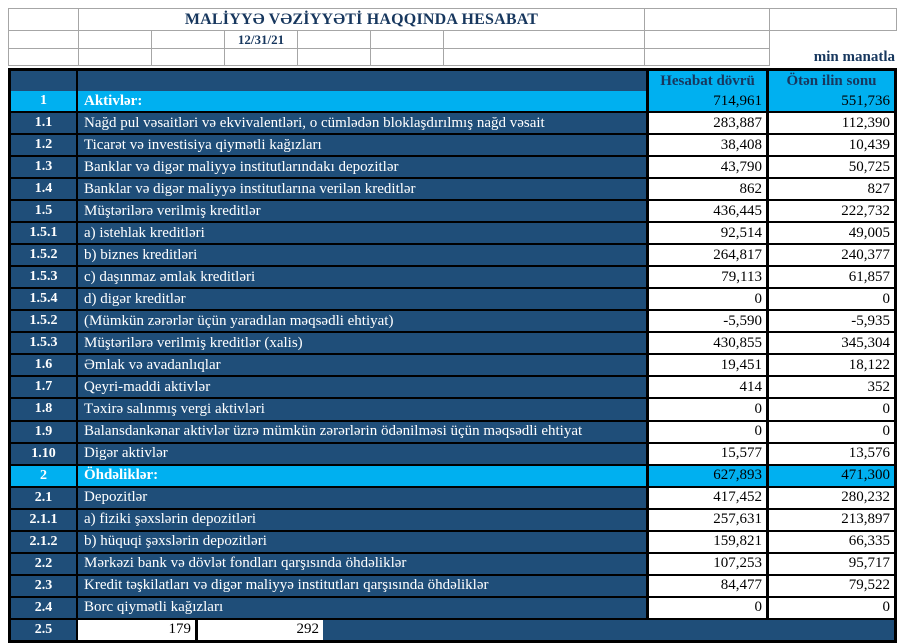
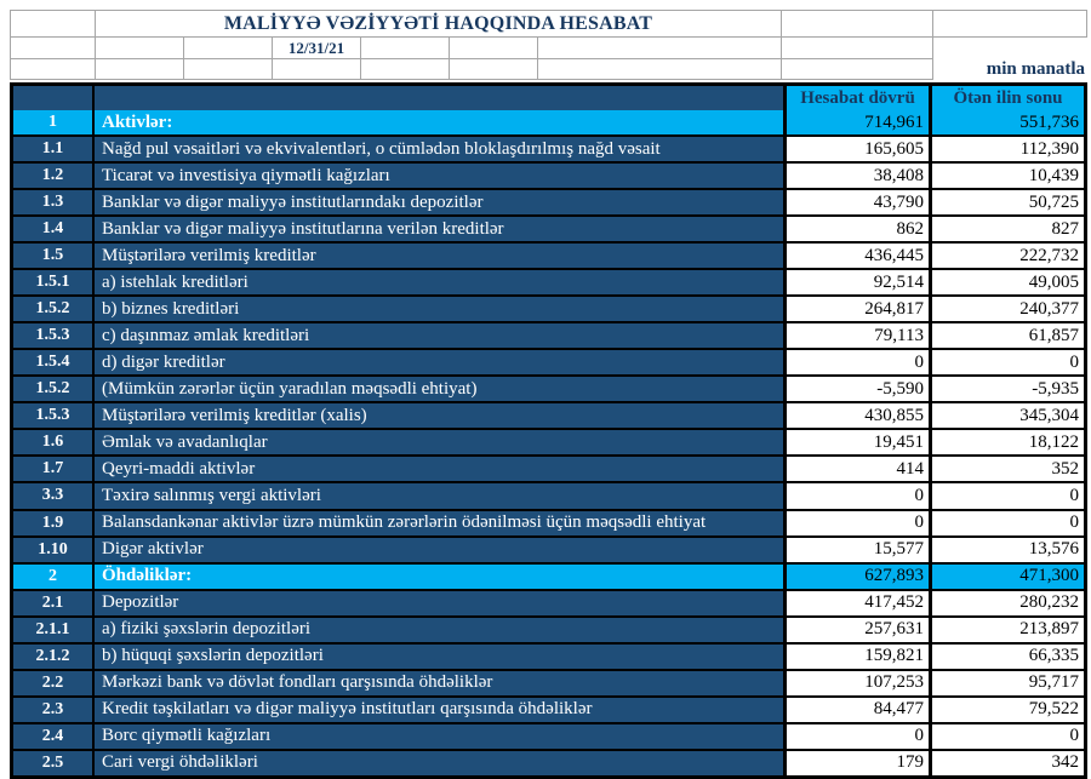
  MALİYYƏ VƏZİYYƏTİ HAQQINDA HESABAT
  12/31/21
  min manatla
  Hesabat dövrü
  Ötən ilin sonu
  1
  Aktivlər:
  714,961
  551,736
  1.1
  Nağd pul vəsaitləri və ekvivalentləri, o cümlədən bloklaşdırılmış nağd vəsait
- 283,887
+ 165,605
  112,390
  1.2
  Ticarət və investisiya qiymətli kağızları
  38,408
  10,439
  1.3
  Banklar və digər maliyyə institutlarındakı depozitlər
  43,790
  50,725
  1.4
  Banklar və digər maliyyə institutlarına verilən kreditlər
  862
  827
  1.5
  Müştərilərə verilmiş kreditlər
  436,445
  222,732
  1.5.1
  a) istehlak kreditləri
  92,514
  49,005
  1.5.2
  b) biznes kreditləri
  264,817
  240,377
  1.5.3
  c) daşınmaz əmlak kreditləri
  79,113
  61,857
  1.5.4
  d) digər kreditlər
  0
  0
  1.5.2
  (Mümkün zərərlər üçün yaradılan məqsədli ehtiyat)
  -5,590
  -5,935
  1.5.3
  Müştərilərə verilmiş kreditlər (xalis)
  430,855
  345,304
  1.6
  Əmlak və avadanlıqlar
  19,451
  18,122
  1.7
  Qeyri-maddi aktivlər
  414
  352
- 1.8
+ 3.3
  Təxirə salınmış vergi aktivləri
  0
  0
  1.9
  Balansdankənar aktivlər üzrə mümkün zərərlərin ödənilməsi üçün məqsədli ehtiyat
  0
  0
  1.10
  Digər aktivlər
  15,577
  13,576
  2
  Öhdəliklər:
  627,893
  471,300
  2.1
  Depozitlər
  417,452
  280,232
  2.1.1
  a) fiziki şəxslərin depozitləri
  257,631
  213,897
  2.1.2
  b) hüquqi şəxslərin depozitləri
  159,821
  66,335
  2.2
  Mərkəzi bank və dövlət fondları qarşısında öhdəliklər
  107,253
  95,717
  2.3
  Kredit təşkilatları və digər maliyyə institutları qarşısında öhdəliklər
  84,477
  79,522
  2.4
  Borc qiymətli kağızları
  0
  0
  2.5
+ Cari vergi öhdəlikləri
  179
- 292
+ 342
